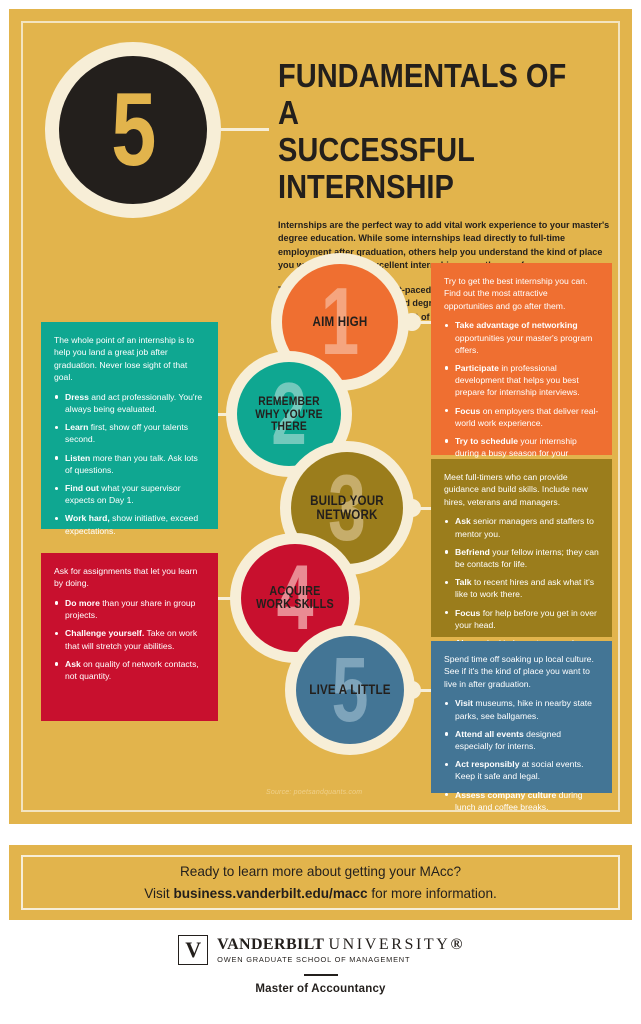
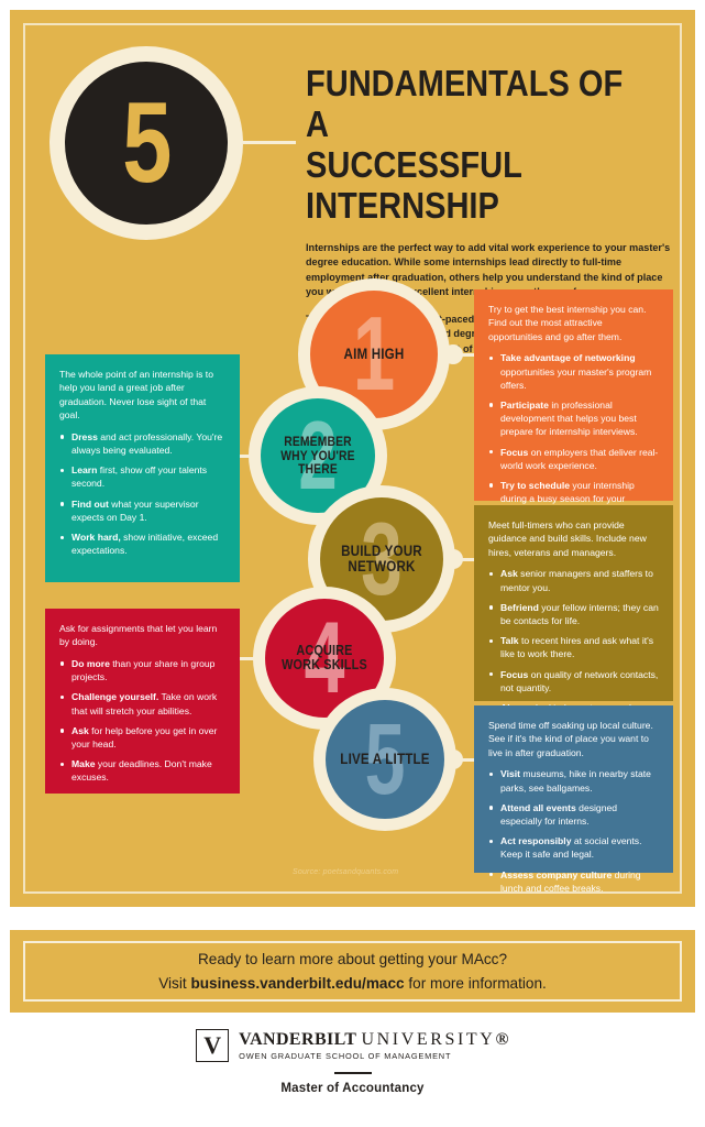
  5
  FUNDAMENTALS OF A
  SUCCESSFUL INTERNSHIP
  Internships are the perfect way to add vital work experience to your master's degree education. While some internships lead directly to full-time employment after graduation, others help you understand the kind of place youcellent inter
  1
  AIM HIGH
  Try to get the best internship you can. Find out the most attractive opportunities and go after them.
  Take advantage of networking opportunities your master's program offers.
  Participate in professional development that helps you best prepare for internship interviews.
  Focus on employers that deliver real-world work experience.
  2
  REMEMBER WHY YOU'RE THERE
  The whole point of an internship is to help you land a great job after graduation. Never lose sight of that goal.
  Dress and act professionally. You're always being evaluated.
  Learn first, show off your talents second.
- Listen more than you talk. Ask lots of questions.
  Find out what your supervisor expects on Day 1.
  Work hard, show initiative, exceed expectations.
  3
  BUILD YOUR NETWORK
  Meet full-timers who can provide guidance and build skills. Include new hires, veterans and managers.
  Ask senior managers and staffers to mentor you.
  Befriend your fellow interns; they can be contacts for life.
  Talk to recent hires and ask what it's like to work there.
- Focus for help before you get in over your head.
+ Focus on quality of network contacts, not quantity.
  4
  ACQUIRE WORK SKILLS
  Ask for assignments that let you learn by doing.
  Do more than your share in group projects.
  Challenge yourself. Take on work that will stretch your abilities.
- Ask on quality of network contacts, not quantity.
+ Ask for help before you get in over your head.
+ Make your deadlines. Don't make excuses.
  5
  LIVE A LITTLE
  Spend time off soaking up local culture. See if it's the kind of place you want to live in after graduation.
  Visit museums, hike in nearby state parks, see ballgames.
  Attend all events designed especially for interns.
  Act responsibly at social events. Keep it safe and legal.
  Assess company culture during lunch and coffee breaks.
  Ready to learn more about getting your MAcc?
  Visit business.vanderbilt.edu/macc for more information.
  V
  VANDERBILT UNIVERSITY®
  OWEN GRADUATE SCHOOL OF MANAGEMENT
  Master of Accountancy
